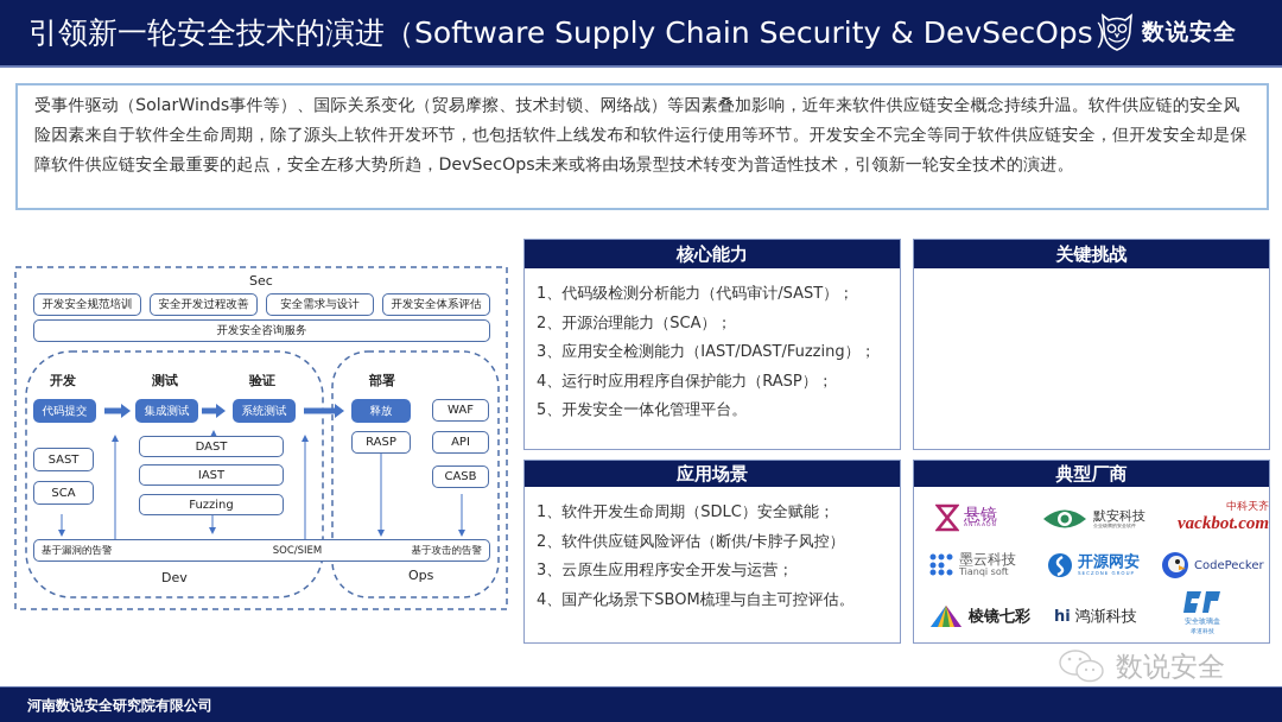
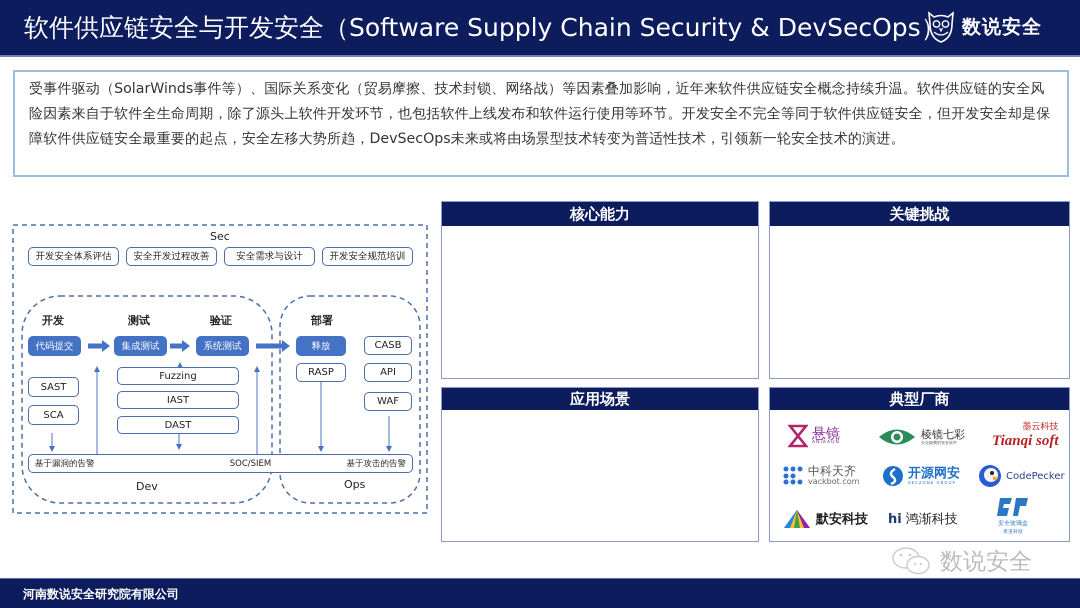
- 引领新一轮安全技术的演进（Software Supply Chain Security & DevSecOps）
+ 软件供应链安全与开发安全（Software Supply Chain Security & DevSecOps）
  数说安全
  受事件驱动（SolarWinds事件等）、国际关系变化（贸易摩擦、技术封锁、网络战）等因素叠加影响，近年来软件供应链安全概念持续升温。软件供应链的安全风险因素来自于软件全生命周期，除了源头上软件开发环节，也包括软件上线发布和软件运行使用等环节。开发安全不完全等同于软件供应链安全，但开发安全却是保障软件供应链安全最重要的起点，安全左移大势所趋，DevSecOps未来或将由场景型技术转变为普适性技术，引领新一轮安全技术的演进。
  Sec
- 开发安全规范培训
+ 开发安全体系评估
  安全开发过程改善
  安全需求与设计
- 开发安全体系评估
+ 开发安全规范培训
- 开发安全咨询服务
  开发
  测试
  验证
  部署
  代码提交
  集成测试
  系统测试
  释放
  SAST
  SCA
- DAST
+ Fuzzing
  IAST
- Fuzzing
+ DAST
  RASP
- WAF
+ CASB
  API
- CASB
+ WAF
  基于漏洞的告警
  SOC/SIEM
  基于攻击的告警
  Dev
  Ops
  核心能力
- 1、代码级检测分析能力（代码审计/SAST）；
- 2、开源治理能力（SCA）；
- 3、应用安全检测能力（IAST/DAST/Fuzzing）；
- 4、运行时应用程序自保护能力（RASP）；
- 5、开发安全一体化管理平台。
  关键挑战
  应用场景
- 1、软件开发生命周期（SDLC）安全赋能；
- 2、软件供应链风险评估（断供/卡脖子风控）
- 3、云原生应用程序安全开发与运营；
- 4、国产化场景下SBOM梳理与自主可控评估。
  典型厂商
  悬镜
- 默安科技
+ 棱镜七彩
- 中科天齐
+ 墨云科技
- vackbot.com
+ Tianqi soft
- 墨云科技
+ 中科天齐
- Tianqi soft
+ vackbot.com
  开源网安
  CodePecker
- 棱镜七彩
+ 默安科技
  hi
  鸿渐科技
  数说安全
  河南数说安全研究院有限公司
